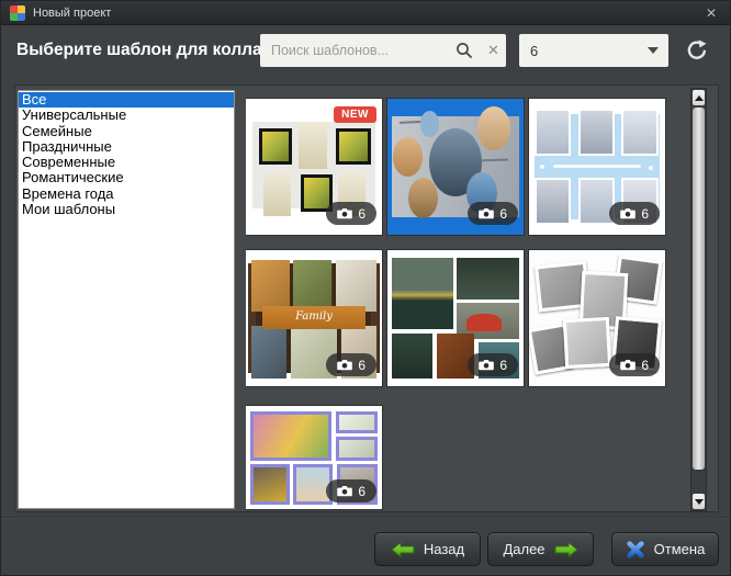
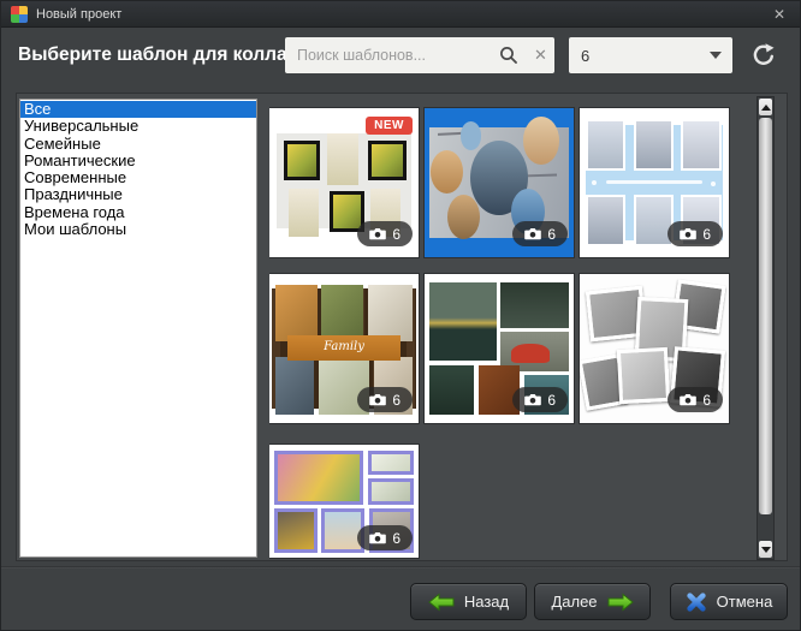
  Новый проект
  ✕
  Выберите шаблон для колла
  Поиск шаблонов...
  ✕
  6
  Все
  Универсальные
  Семейные
- Праздничные
+ Романтические
  Современные
- Романтические
+ Праздничные
  Времена года
  Мои шаблоны
  NEW
  6
  6
  6
  Family
  6
  6
  6
  6
  Назад
  Далее
  Отмена
